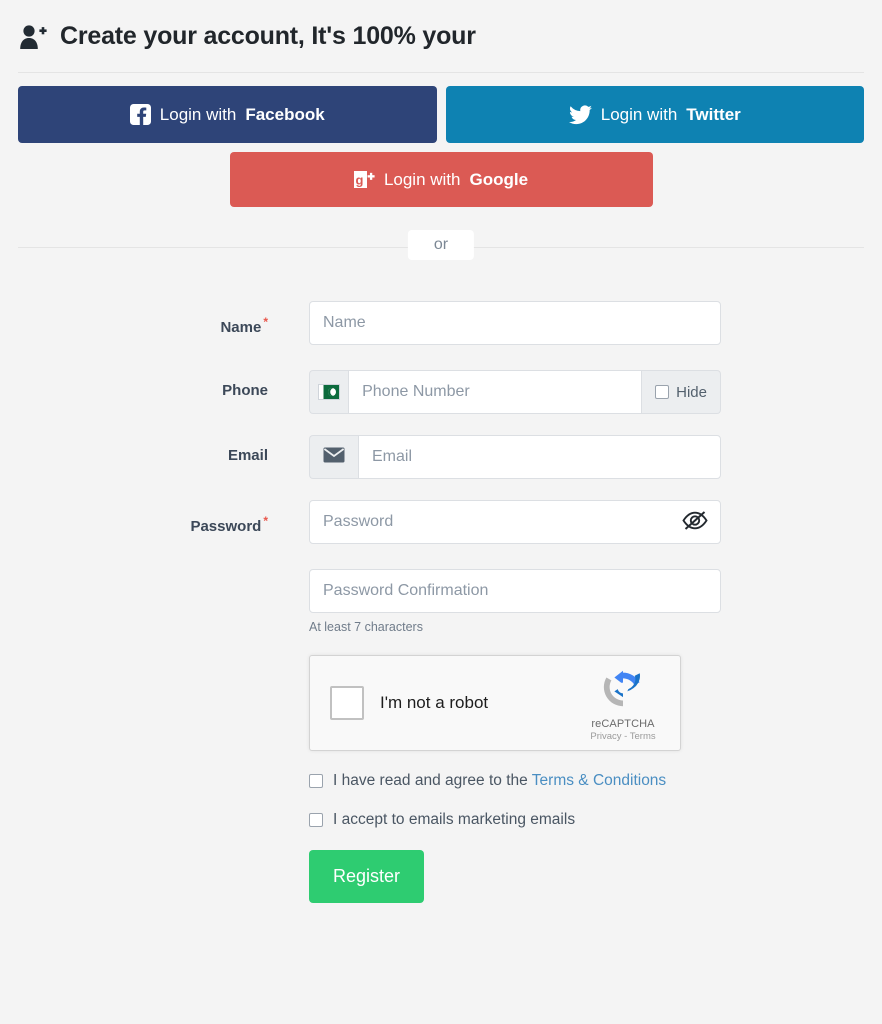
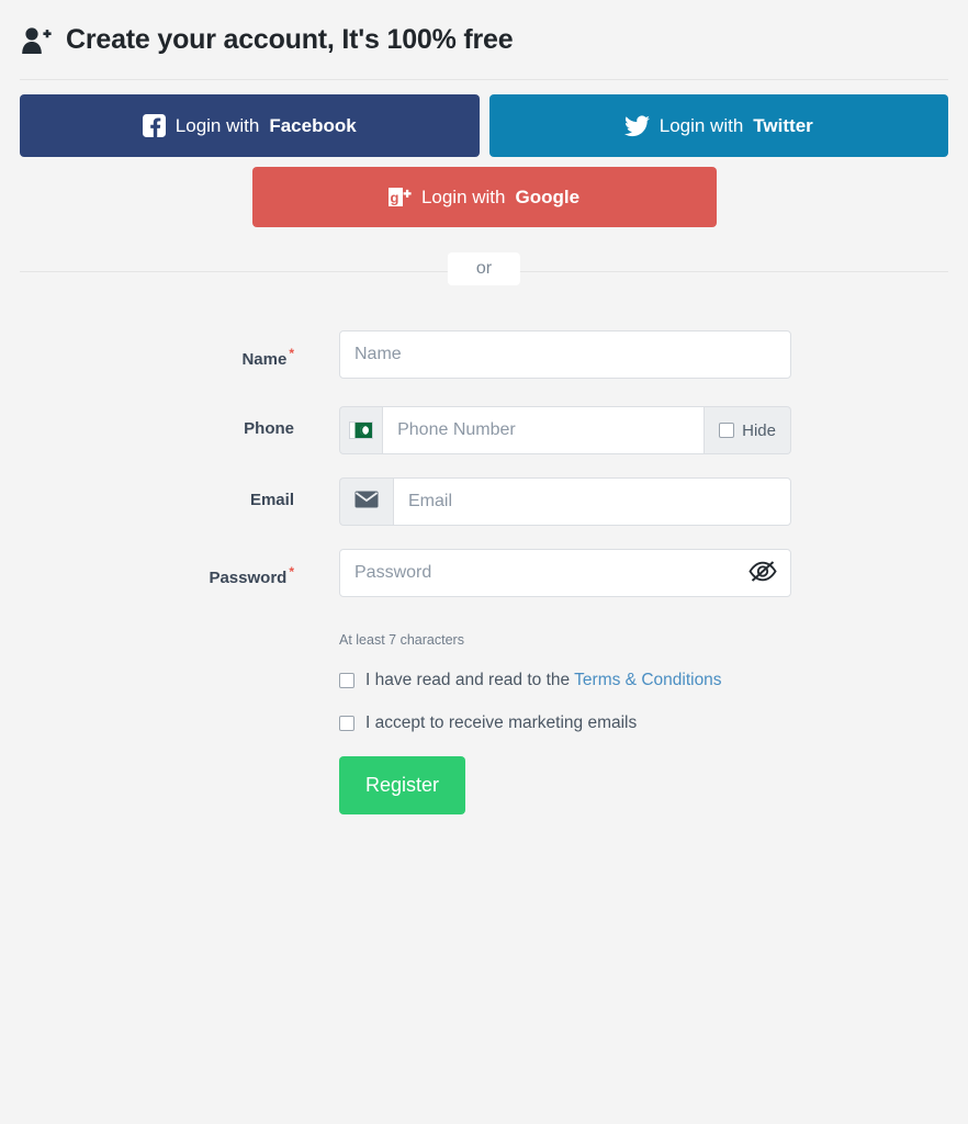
- Create your account, It's 100% your
+ Create your account, It's 100% free
  Login with
  Facebook
  Login with
  Twitter
  g
  Login with
  Google
  or
  Name *
  Name
  Phone
  Phone Number
  Hide
  Email
  Email
  Password *
  Password
- Password Confirmation
  At least 7 characters
- I'm not a robot
- reCAPTCHA
- Privacy - Terms
- I have read and agree to the Terms & Conditions
+ I have read and read to the Terms & Conditions
- I accept to emails marketing emails
+ I accept to receive marketing emails
  Register
